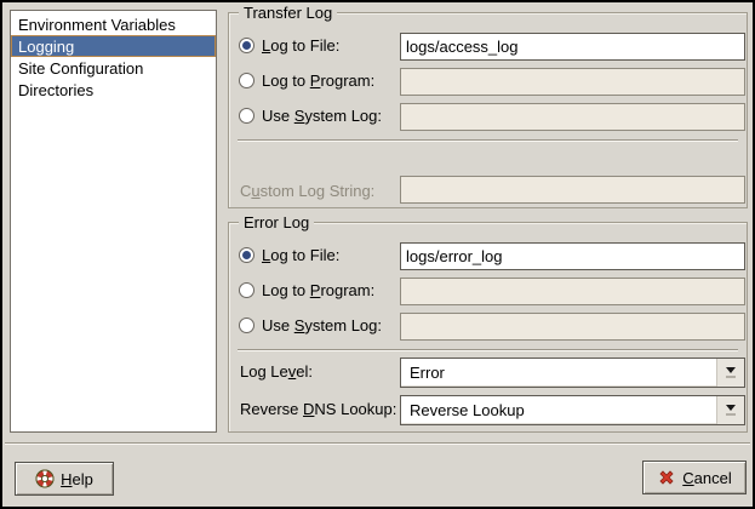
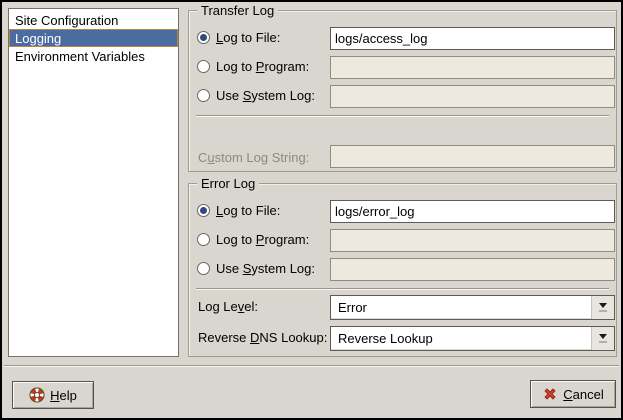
- Environment Variables
+ Site Configuration
  Logging
- Site Configuration
+ Environment Variables
- Directories
  Transfer Log
  Log to File:
  logs/access_log
  Log to Program:
  Use System Log:
  Custom Log String:
  Error Log
  Log to File:
  logs/error_log
  Log to Program:
  Use System Log:
  Log Level:
  Error
  Reverse DNS Lookup:
  Reverse Lookup
  Help
  Cancel
